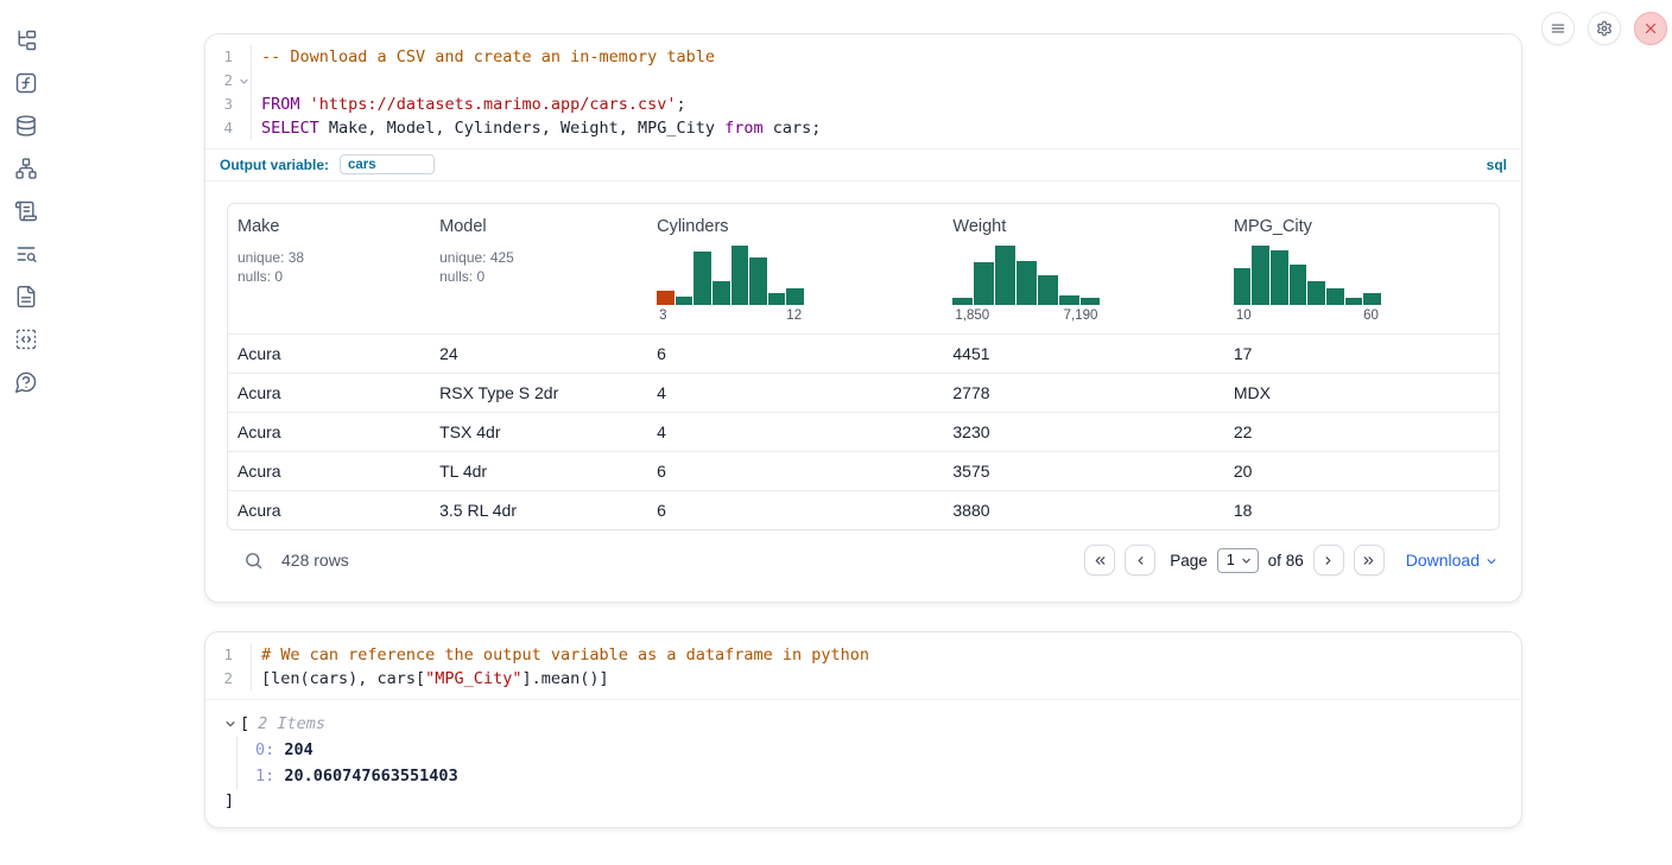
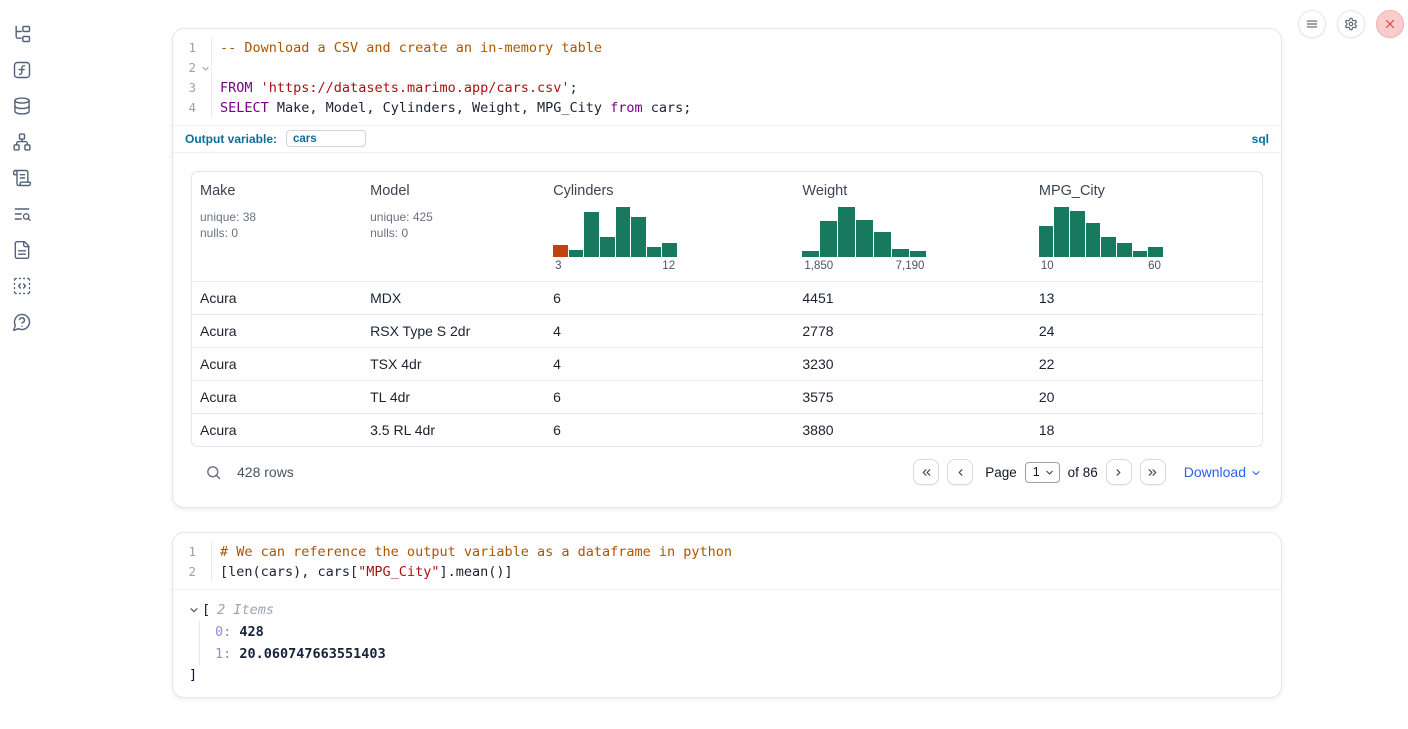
  1
  -- Download a CSV and create an in-memory table
  2
  3
  FROM 'https://datasets.marimo.app/cars.csv';
  4
  SELECT Make, Model, Cylinders, Weight, MPG_City from cars;
  Output variable:
  cars
  sql
  Make
  unique: 38
  nulls: 0
  Model
  unique: 425
  nulls: 0
  Cylinders
  3
  12
  Weight
  1,850
  7,190
  MPG_City
  10
  60
  Acura
- 24
+ MDX
  6
  4451
- 17
+ 13
  Acura
  RSX Type S 2dr
  4
  2778
- MDX
+ 24
  Acura
  TSX 4dr
  4
  3230
  22
  Acura
  TL 4dr
  6
  3575
  20
  Acura
  3.5 RL 4dr
  6
  3880
  18
  428 rows
  Page
  1
  of 86
  Download
  1
  # We can reference the output variable as a dataframe in python
  2
  [len(cars), cars["MPG_City"].mean()]
  [
  2 Items
- 0: 204
+ 0: 428
  1: 20.060747663551403
  ]
